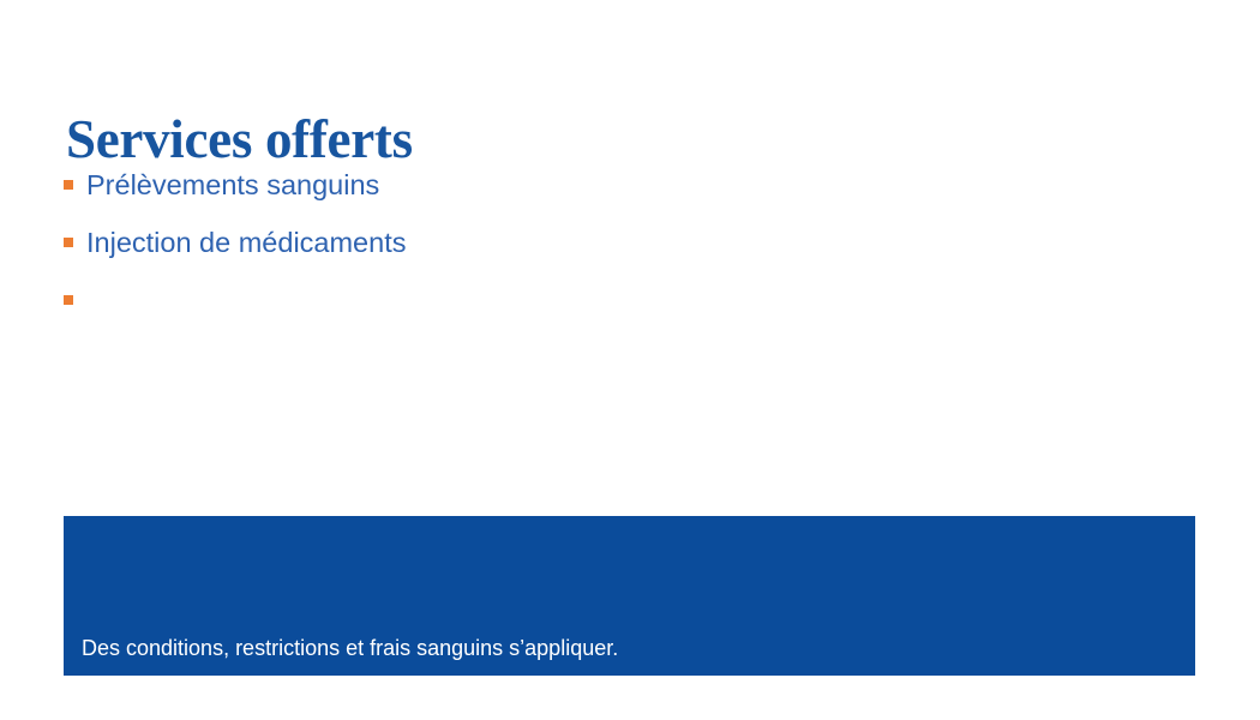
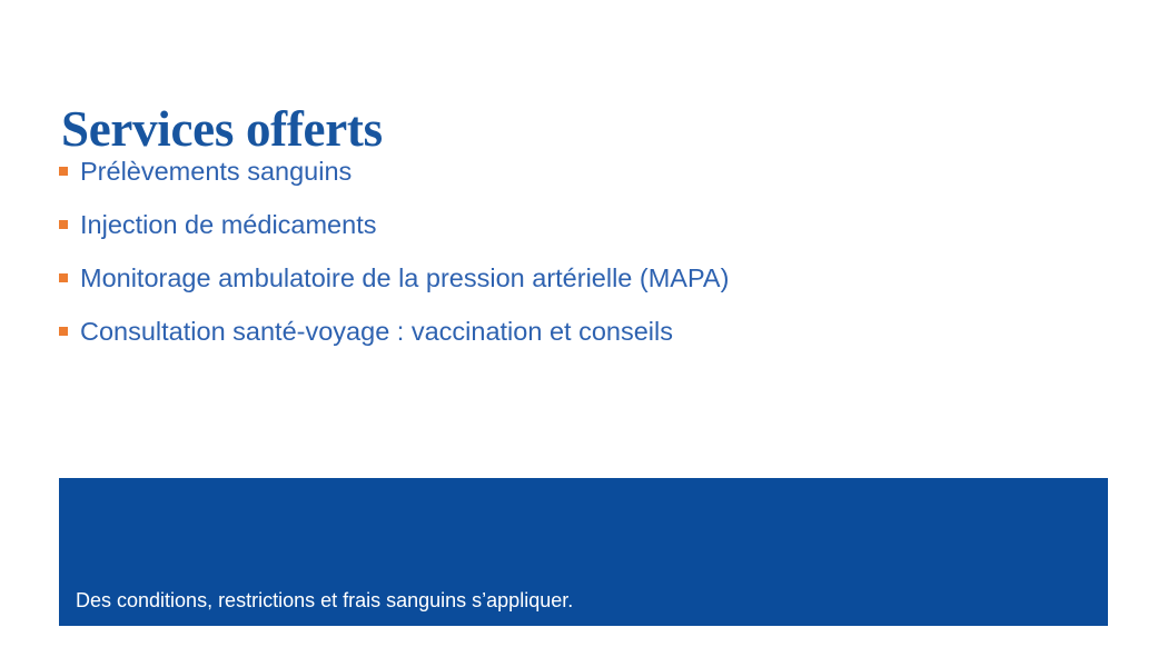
  Services offerts
  Prélèvements sanguins
  Injection de médicaments
+ Monitorage ambulatoire de la pression artérielle (MAPA)
+ Consultation santé-voyage : vaccination et conseils
  Des conditions, restrictions et frais sanguins s’appliquer.
